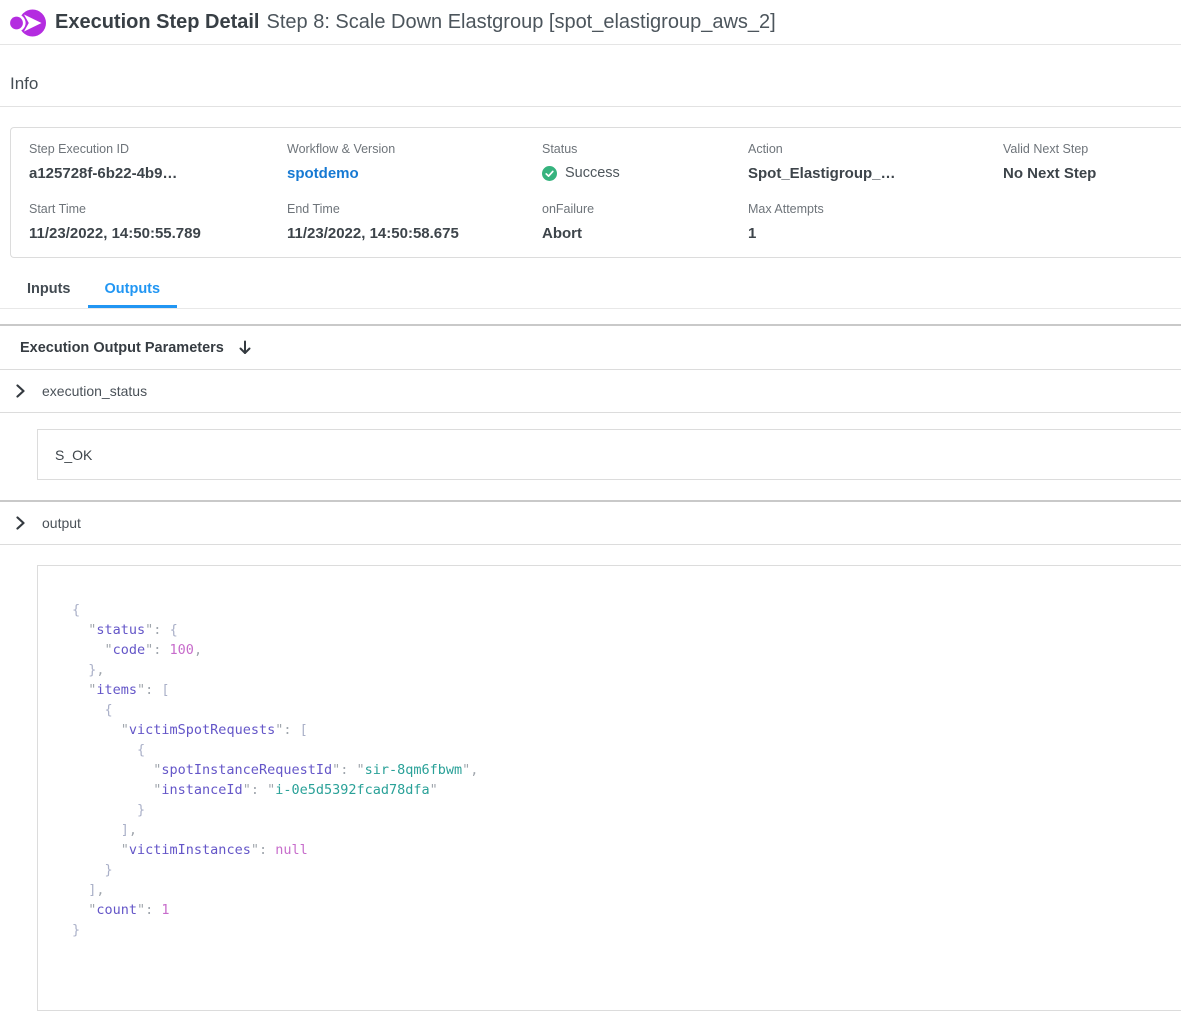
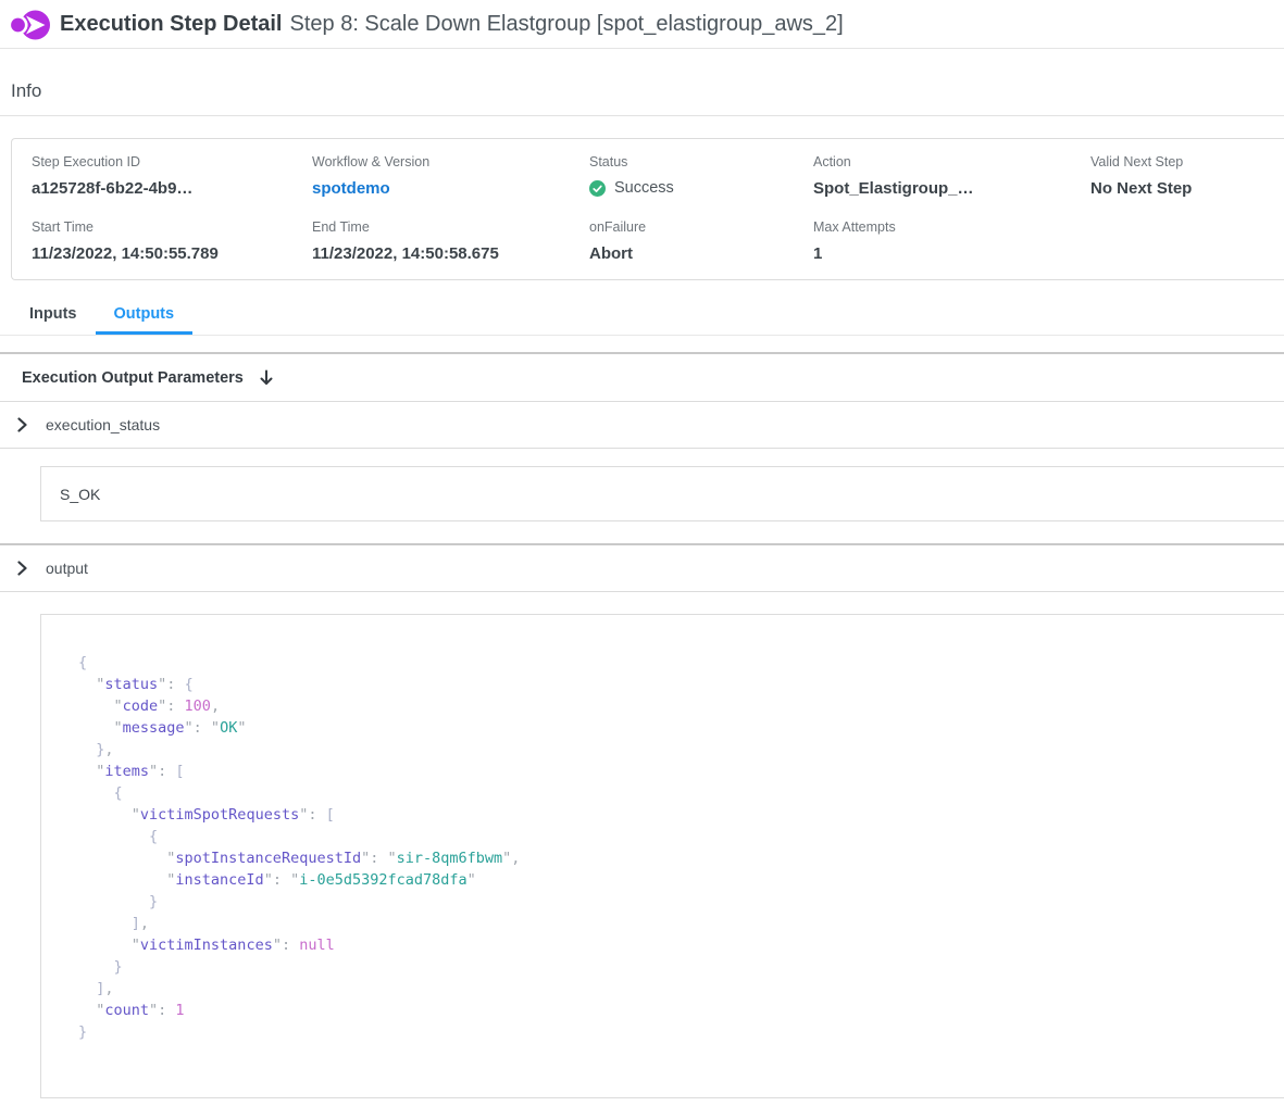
  Execution Step Detail Step 8: Scale Down Elastgroup [spot_elastigroup_aws_2]
  Info
  Step Execution ID
  a125728f-6b22-4b9…
  Workflow & Version
  spotdemo
  Status
  Success
  Action
  Spot_Elastigroup_…
  Valid Next Step
  No Next Step
  Start Time
  11/23/2022, 14:50:55.789
  End Time
  11/23/2022, 14:50:58.675
  onFailure
  Abort
  Max Attempts
  1
  Inputs
  Outputs
  Execution Output Parameters
  execution_status
  S_OK
  output
  {
  "status": {
  "code": 100,
+ "message": "OK"
  },
  "items": [
  {
  "victimSpotRequests": [
  {
  "spotInstanceRequestId": "sir-8qm6fbwm",
  "instanceId": "i-0e5d5392fcad78dfa"
  }
  ],
  "victimInstances": null
  }
  ],
  "count": 1
  }
